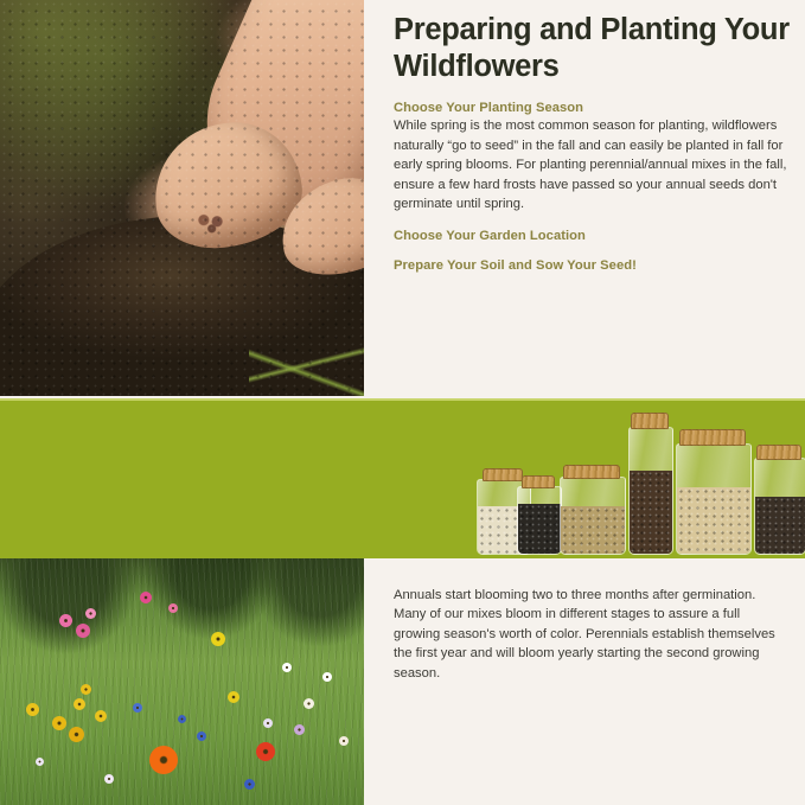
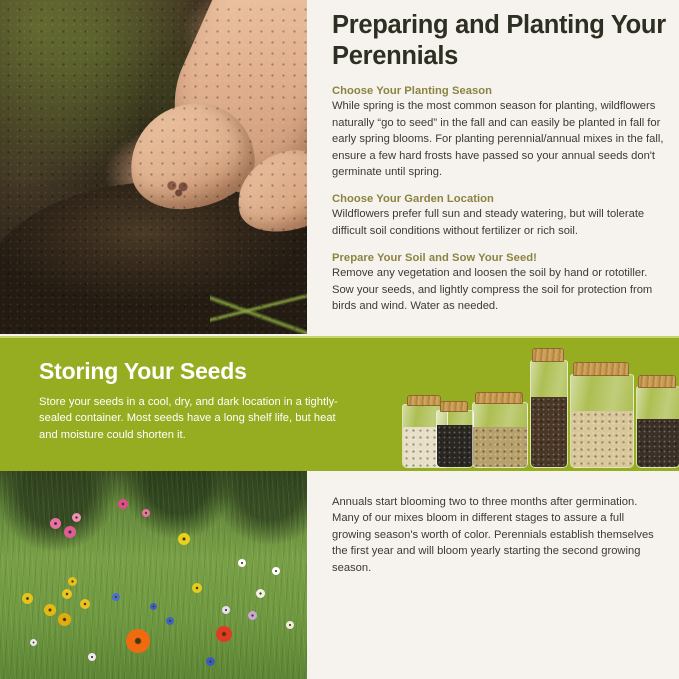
- Preparing and Planting Your Wildflowers
+ Preparing and Planting Your Perennials
  Choose Your Planting Season
  While spring is the most common season for planting, wildflowers naturally “go to seed” in the fall and can easily be planted in fall for early spring blooms. For planting perennial/annual mixes in the fall, ensure a few hard frosts have passed so your annual seeds don't germinate until spring.
  Choose Your Garden Location
+ Wildflowers prefer full sun and steady watering, but will tolerate difficult soil conditions without fertilizer or rich soil.
  Prepare Your Soil and Sow Your Seed!
+ Remove any vegetation and loosen the soil by hand or rototiller. Sow your seeds, and lightly compress the soil for protection from birds and wind. Water as needed.
+ Storing Your Seeds
+ Store your seeds in a cool, dry, and dark location in a tightly-sealed container. Most seeds have a long shelf life, but heat and moisture could shorten it.
  Annuals start blooming two to three months after germination. Many of our mixes bloom in different stages to assure a full growing season's worth of color. Perennials establish themselves the first year and will bloom yearly starting the second growing season.
